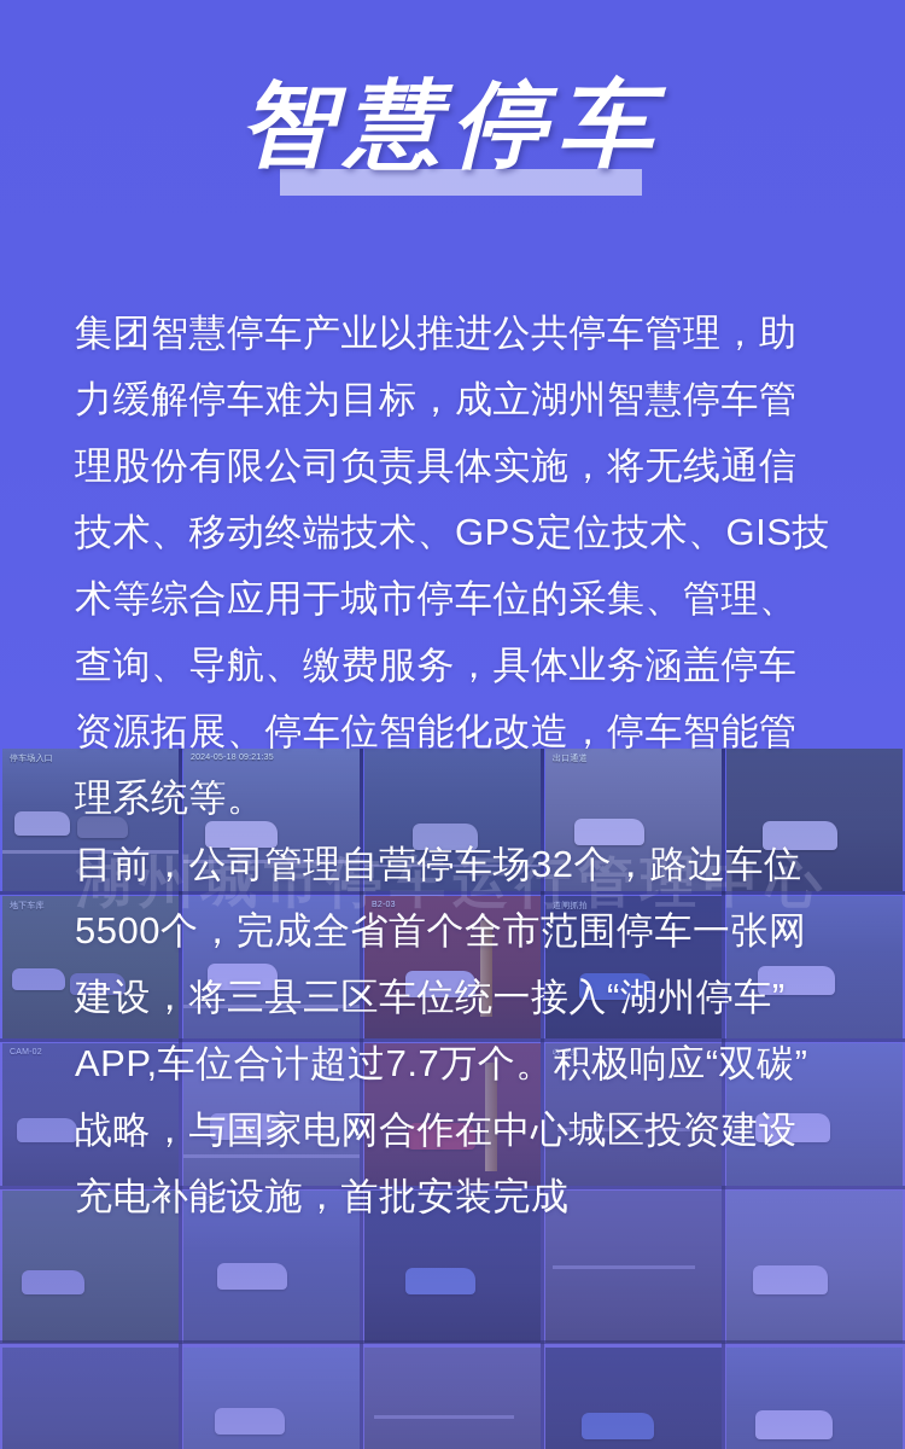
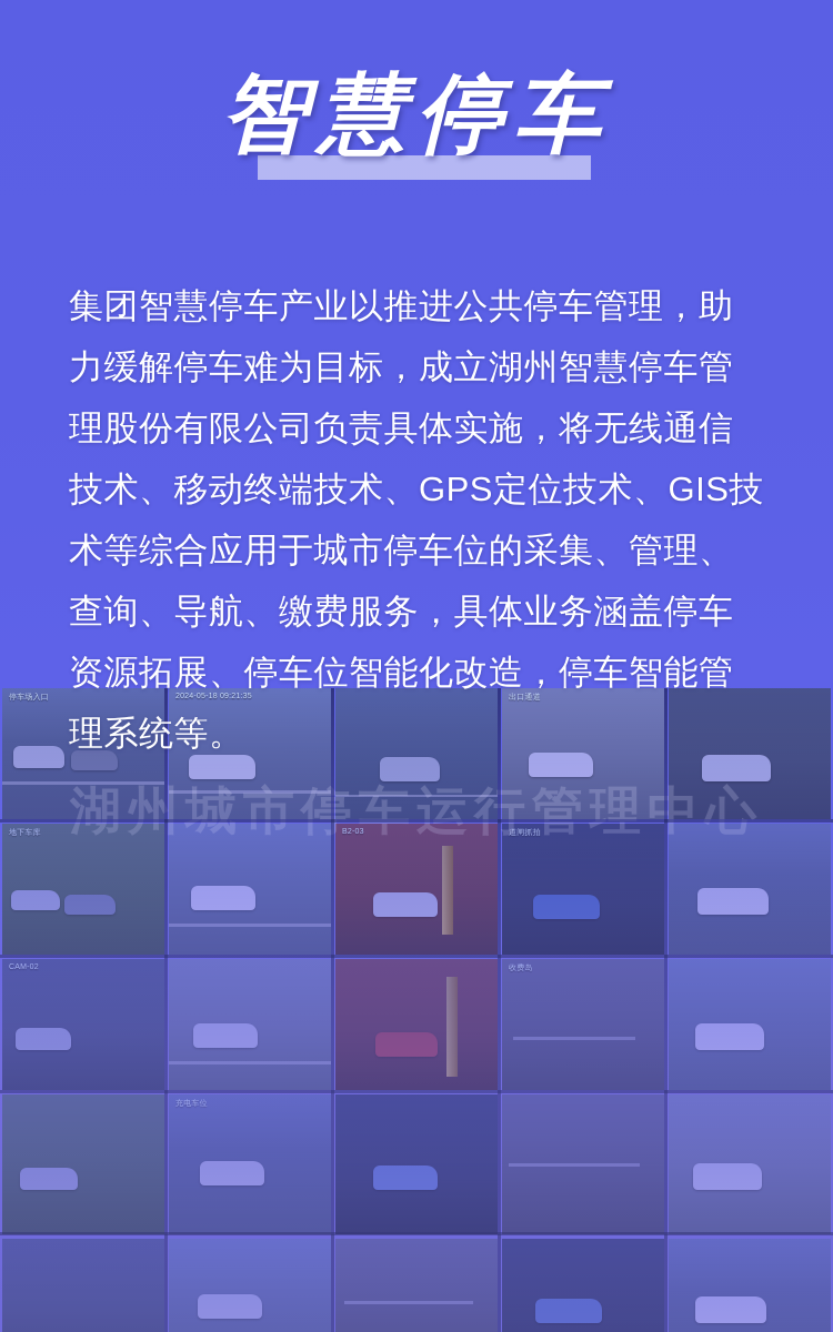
  智慧停车
  集团智慧停车产业以推进公共停车管理，助力缓解停车难为目标，成立湖州智慧停车管理股份有限公司负责具体实施，将无线通信技术、移动终端技术、GPS定位技术、GIS技术等综合应用于城市停车位的采集、管理、查询、导航、缴费服务，具体业务涵盖停车资源拓展、停车位智能化改造，停车智能管理系统等。
- 目前，公司管理自营停车场32个，路边车位5500个，完成全省首个全市范围停车一张网建设，将三县三区车位统一接入“湖州停车”APP,车位合计超过7.7万个。积极响应“双碳”战略，与国家电网合作在中心城区投资建设充电补能设施，首批安装完成
